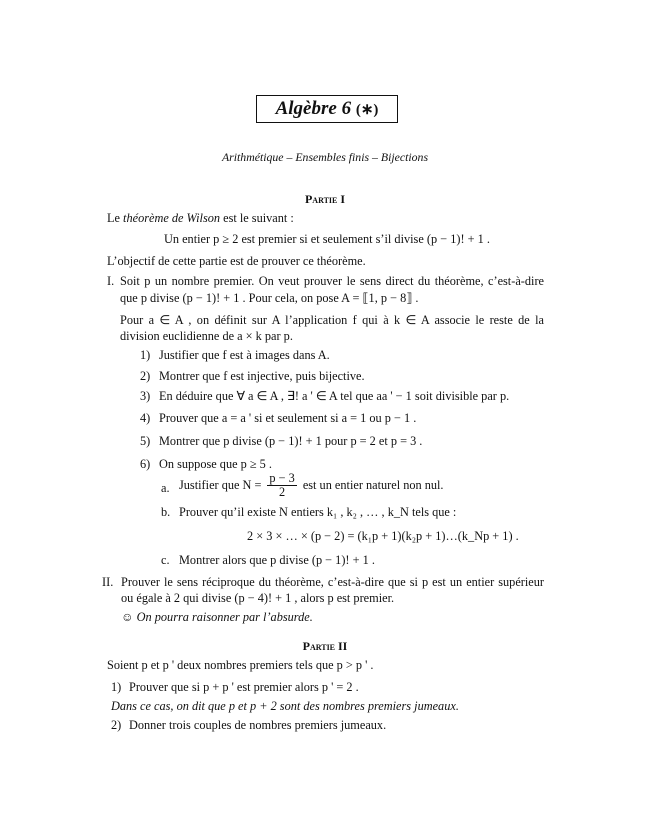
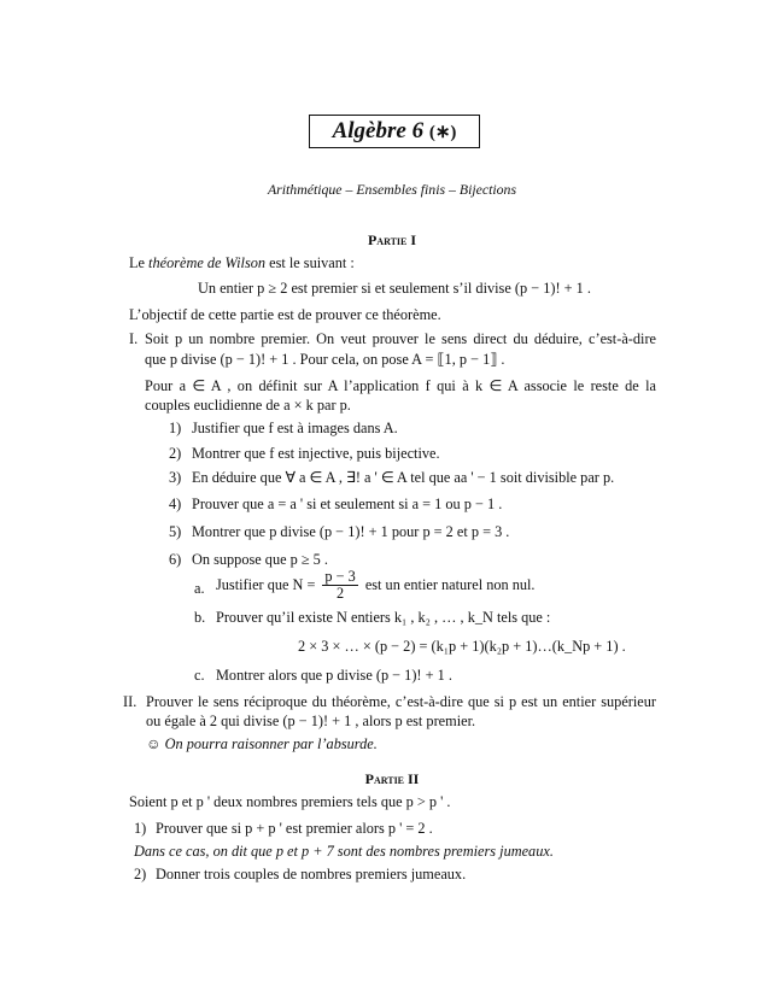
  Algèbre 6 (∗)
  Arithmétique – Ensembles finis – Bijections
  Partie I
  Le théorème de Wilson est le suivant :
  Un entier p ≥ 2 est premier si et seulement s’il divise (p − 1)! + 1 .
  L’objectif de cette partie est de prouver ce théorème.
  I.
- Soit p un nombre premier. On veut prouver le sens direct du théorème, c’est-à-dire
+ Soit p un nombre premier. On veut prouver le sens direct du déduire, c’est-à-dire
- que p divise (p − 1)! + 1 . Pour cela, on pose A = ⟦1, p − 8⟧ .
+ que p divise (p − 1)! + 1 . Pour cela, on pose A = ⟦1, p − 1⟧ .
  Pour a ∈ A , on définit sur A l’application f qui à k ∈ A associe le reste de la
- division euclidienne de a × k par p.
+ couples euclidienne de a × k par p.
  1)
  Justifier que f est à images dans A.
  2)
  Montrer que f est injective, puis bijective.
  3)
  En déduire que ∀ a ∈ A , ∃! a ' ∈ A tel que aa ' − 1 soit divisible par p.
  4)
  Prouver que a = a ' si et seulement si a = 1 ou p − 1 .
  5)
  Montrer que p divise (p − 1)! + 1 pour p = 2 et p = 3 .
  6)
  On suppose que p ≥ 5 .
  a.
  Justifier que N =
  p − 3
  2
  est un entier naturel non nul.
  b.
  Prouver qu’il existe N entiers k₁ , k₂ , … , k_N tels que :
  2 × 3 × … × (p − 2) = (k₁p + 1)(k₂p + 1)…(k_Np + 1) .
  c.
  Montrer alors que p divise (p − 1)! + 1 .
  II.
  Prouver le sens réciproque du théorème, c’est-à-dire que si p est un entier supérieur
- ou égale à 2 qui divise (p − 4)! + 1 , alors p est premier.
+ ou égale à 2 qui divise (p − 1)! + 1 , alors p est premier.
  ☺ On pourra raisonner par l’absurde.
  Partie II
  Soient p et p ' deux nombres premiers tels que p > p ' .
  1)
  Prouver que si p + p ' est premier alors p ' = 2 .
- Dans ce cas, on dit que p et p + 2 sont des nombres premiers jumeaux.
+ Dans ce cas, on dit que p et p + 7 sont des nombres premiers jumeaux.
  2)
  Donner trois couples de nombres premiers jumeaux.
